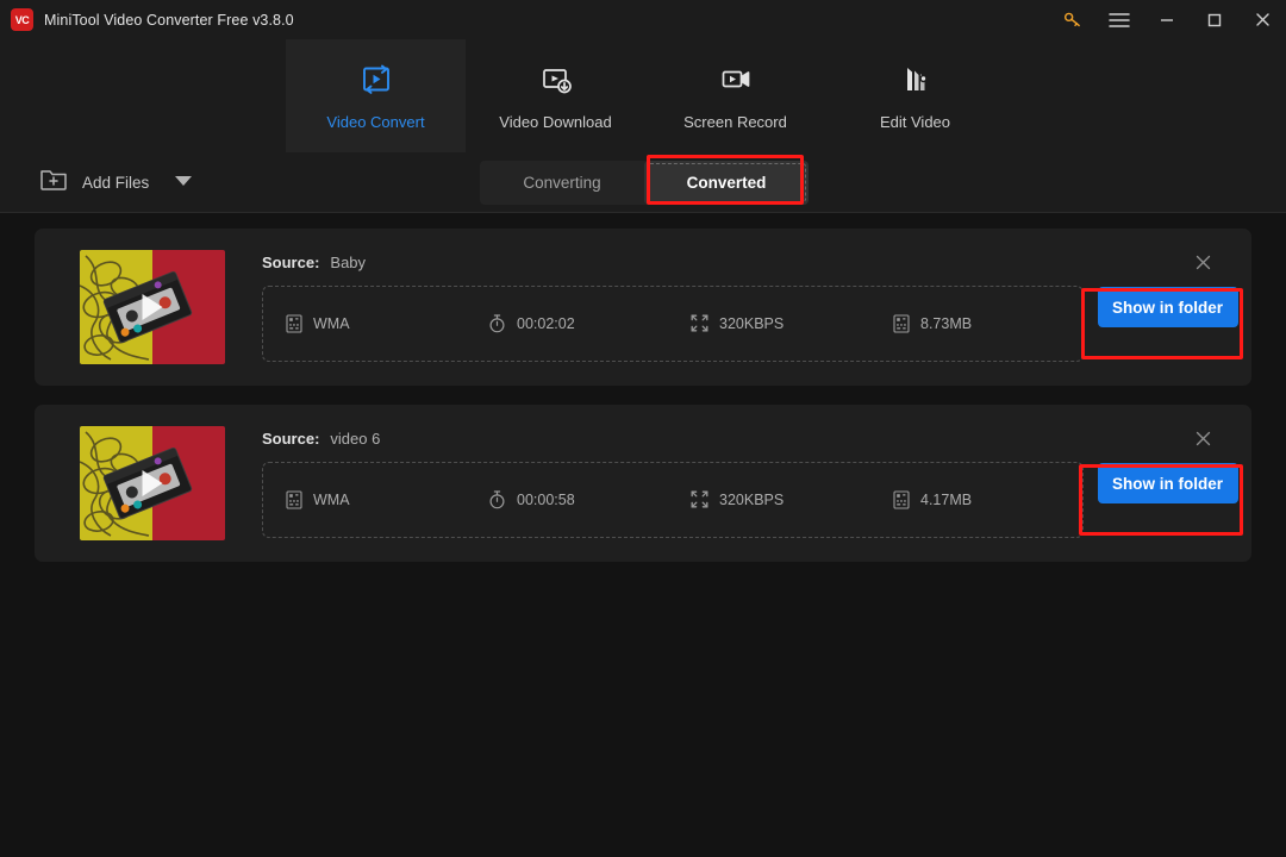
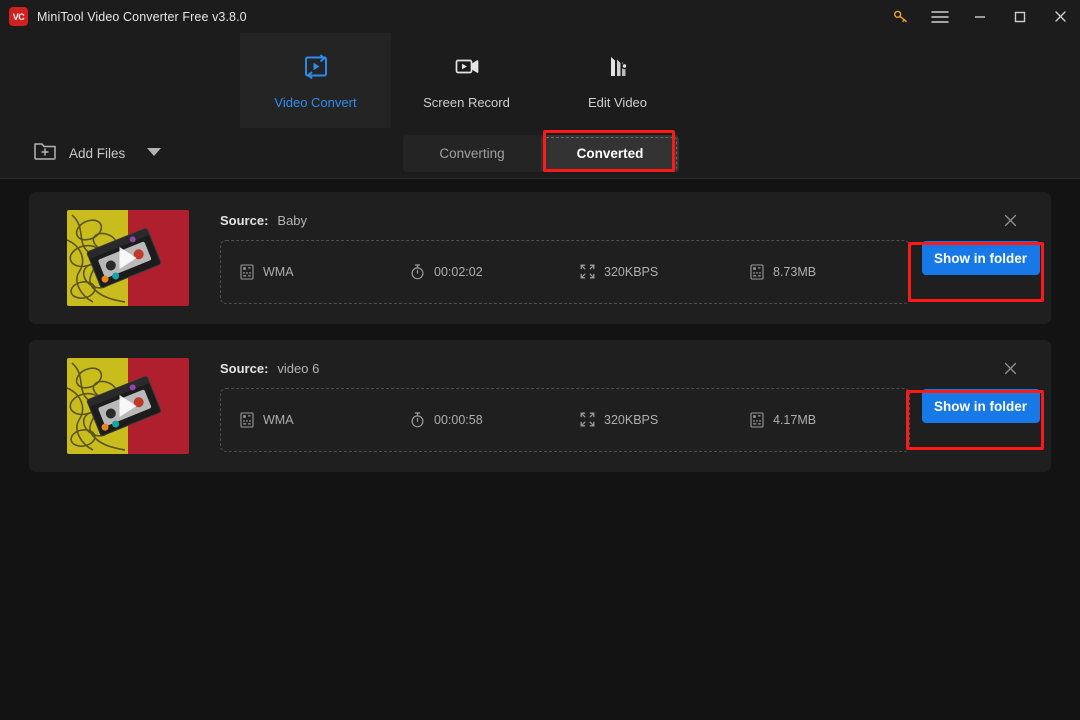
  VC
  MiniTool Video Converter Free v3.8.0
  Video Convert
- Video Download
  Screen Record
  Edit Video
  Add Files
  Converting
  Converted
  Source:
  Baby
  WMA
  00:02:02
  320KBPS
  8.73MB
  Show in folder
  Source:
  video 6
  WMA
  00:00:58
  320KBPS
  4.17MB
  Show in folder
